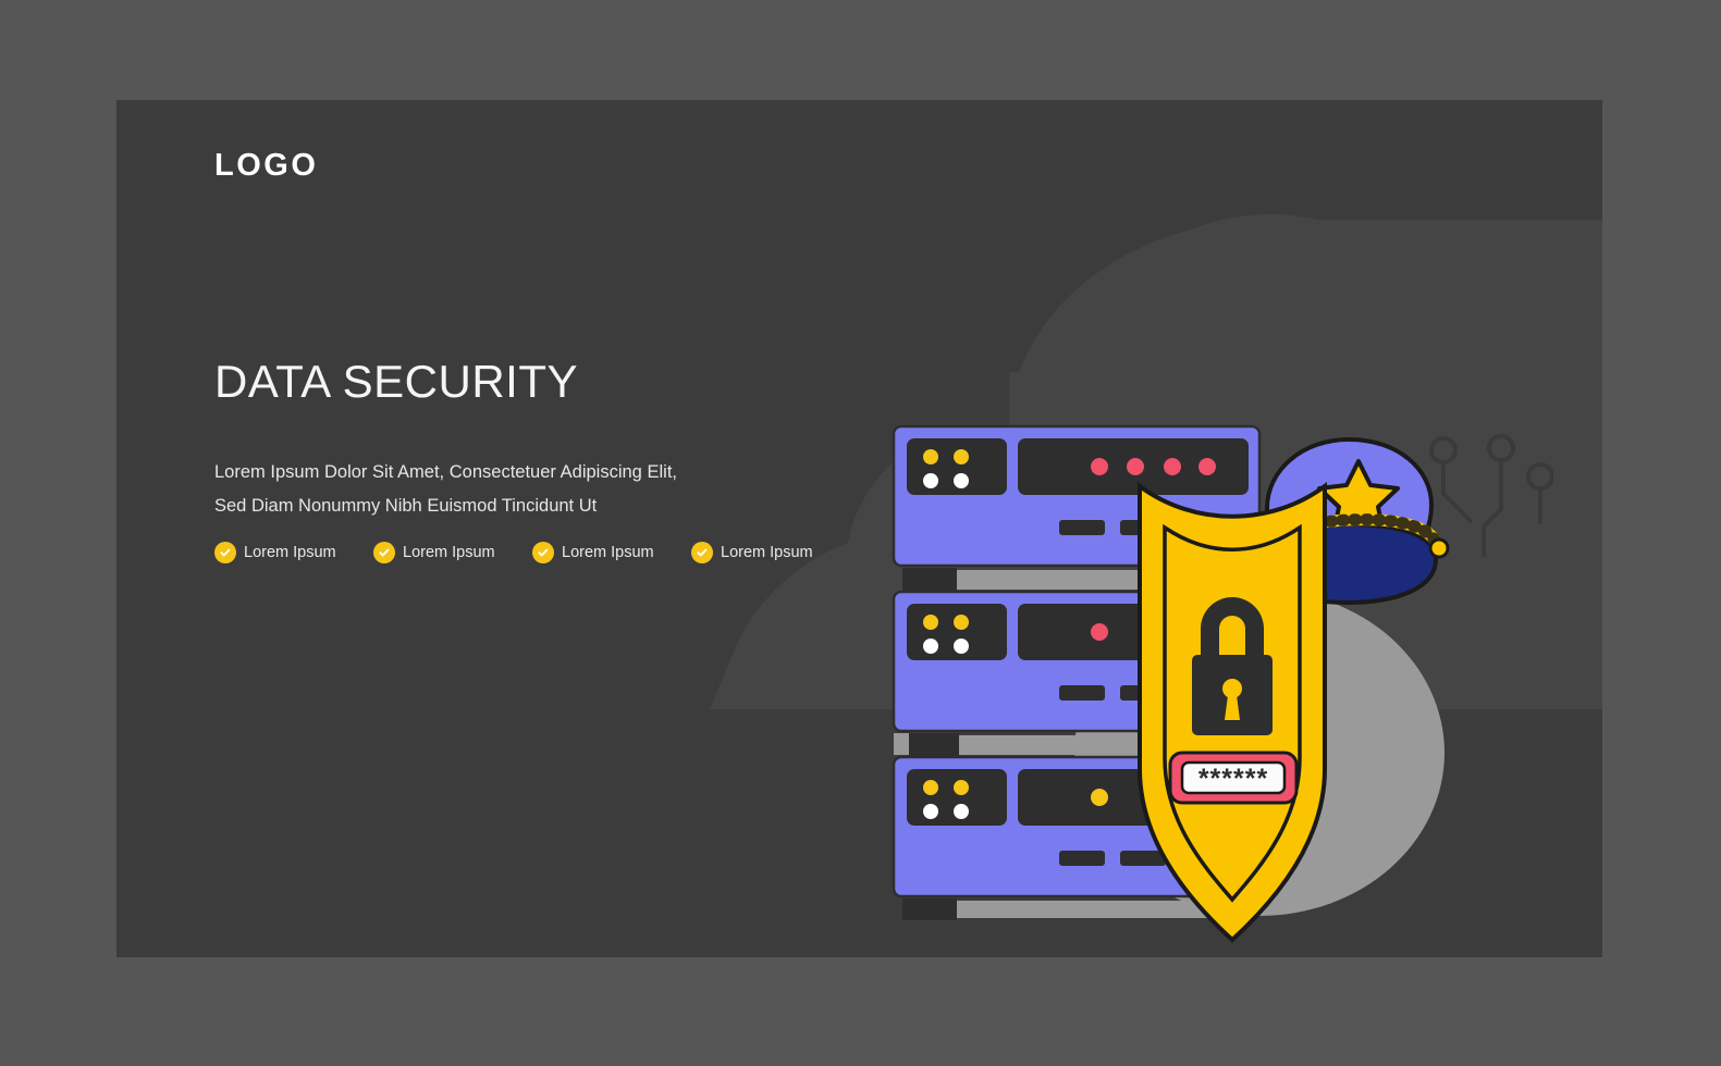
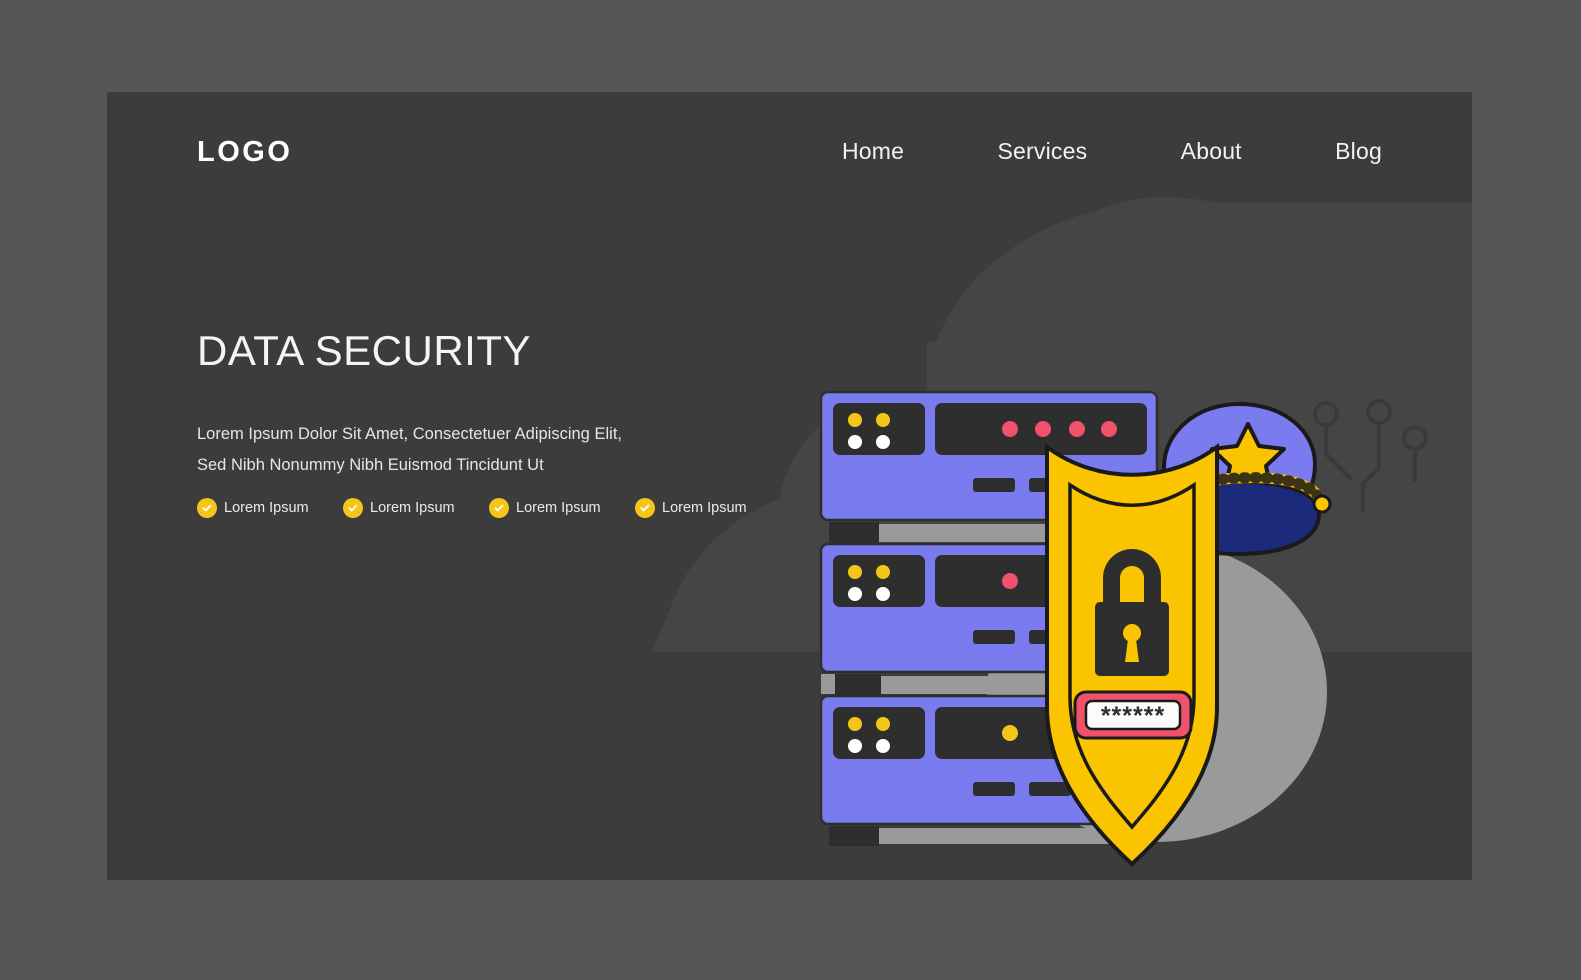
  LOGO
+ Home
+ Services
+ About
+ Blog
  DATA SECURITY
- Lorem Ipsum Dolor Sit Amet, Consectetuer Adipiscing Elit, Sed Diam Nonummy Nibh Euismod Tincidunt Ut
+ Lorem Ipsum Dolor Sit Amet, Consectetuer Adipiscing Elit, Sed Nibh Nonummy Nibh Euismod Tincidunt Ut
  Lorem Ipsum
  Lorem Ipsum
  Lorem Ipsum
  Lorem Ipsum
  ******
